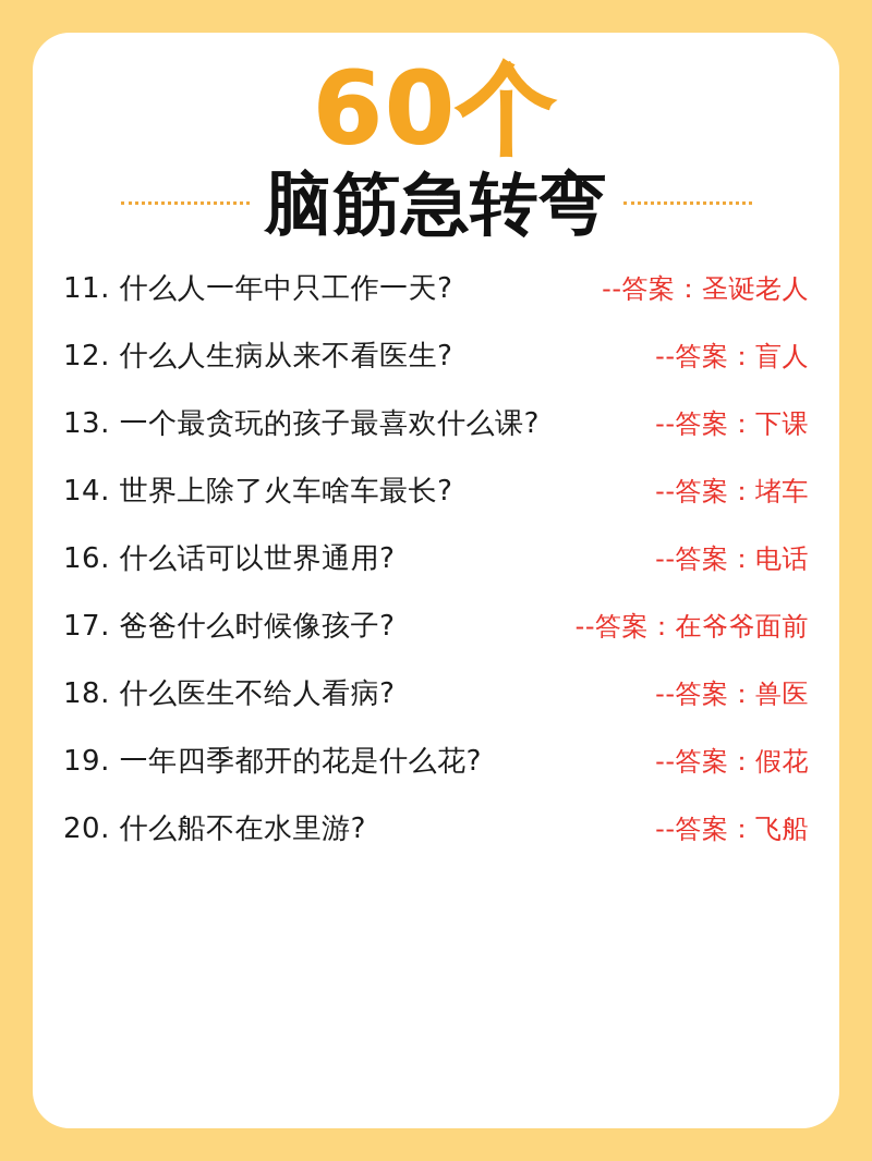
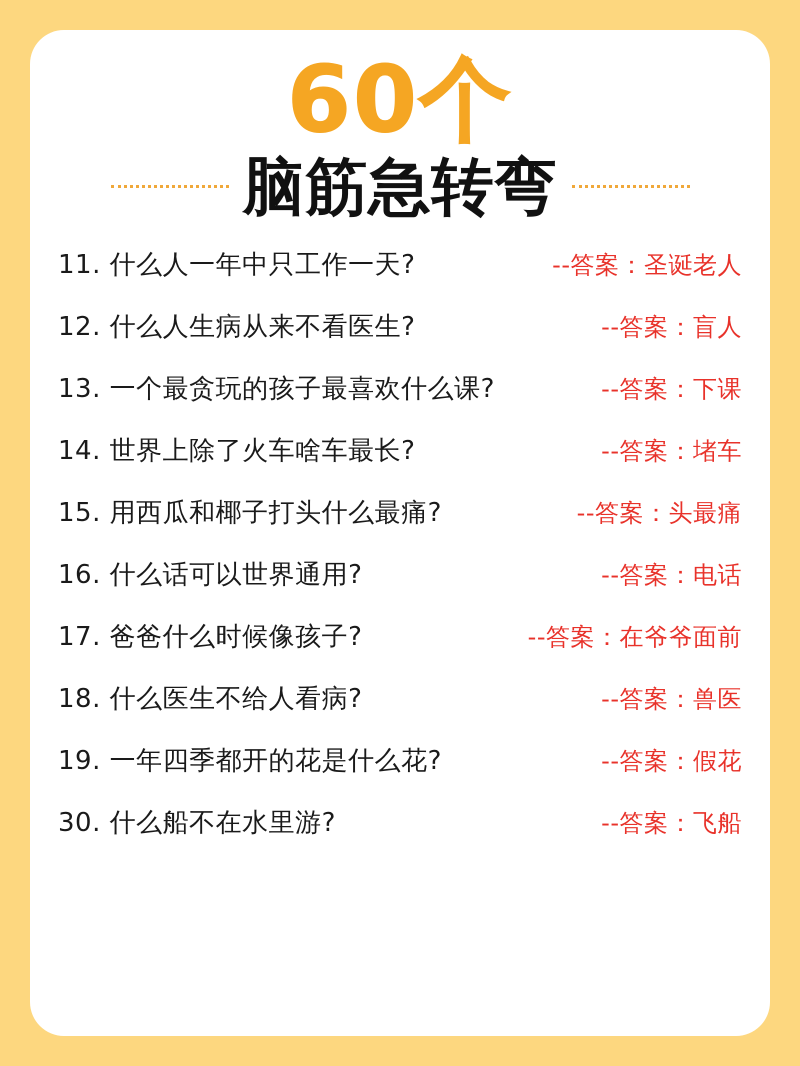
  60个
  脑筋急转弯
  11. 什么人一年中只工作一天?
  --答案：圣诞老人
  12. 什么人生病从来不看医生?
  --答案：盲人
  13. 一个最贪玩的孩子最喜欢什么课?
  --答案：下课
  14. 世界上除了火车啥车最长?
  --答案：堵车
+ 15. 用西瓜和椰子打头什么最痛?
+ --答案：头最痛
  16. 什么话可以世界通用?
  --答案：电话
  17. 爸爸什么时候像孩子?
  --答案：在爷爷面前
  18. 什么医生不给人看病?
  --答案：兽医
  19. 一年四季都开的花是什么花?
  --答案：假花
- 20. 什么船不在水里游?
+ 30. 什么船不在水里游?
  --答案：飞船
